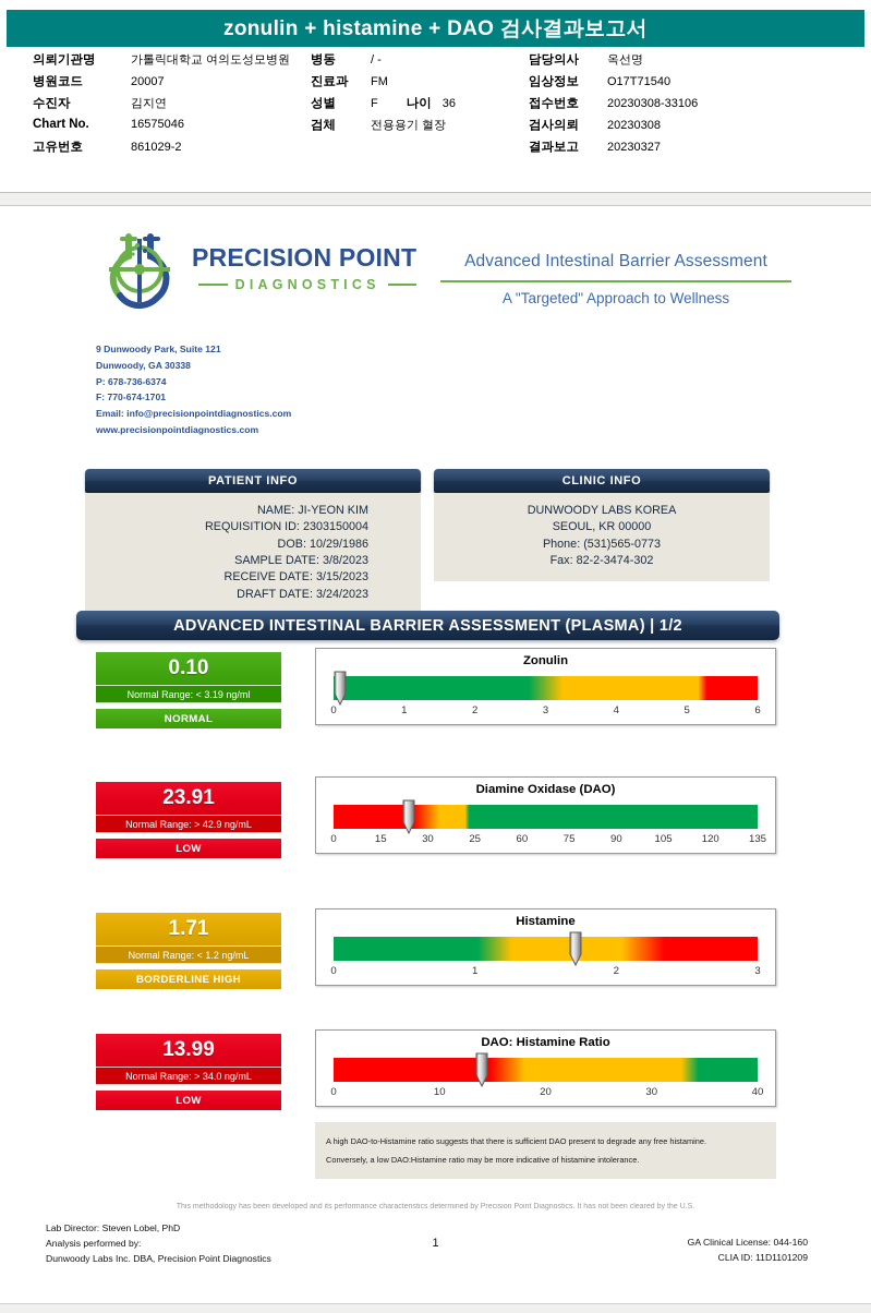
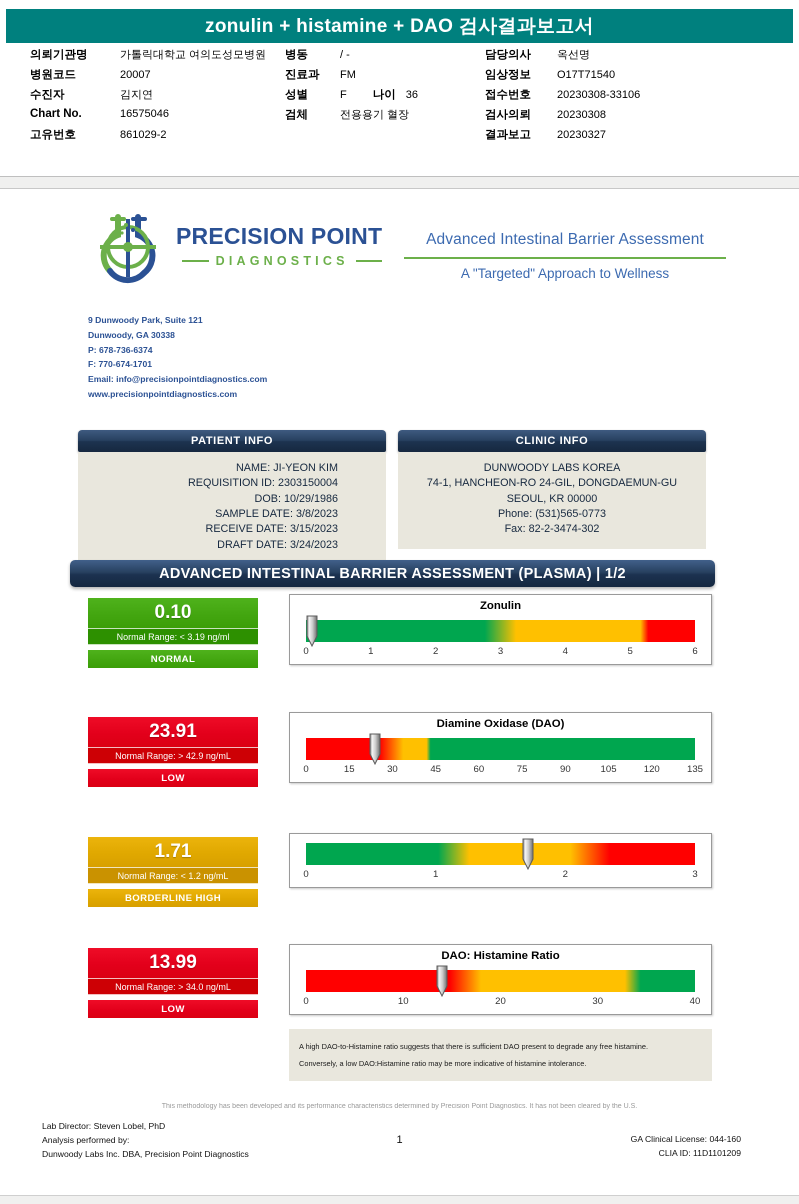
  zonulin + histamine + DAO 검사결과보고서
  의뢰기관명
  가톨릭대학교 여의도성모병원
  병원코드
  20007
  수진자
  김지연
  Chart No.
  16575046
  고유번호
  861029-2
  병동
  / -
  진료과
  FM
  성별
  F
  나이
  36
  검체
  전용용기 혈장
  담당의사
  옥선명
  임상정보
  O17T71540
  접수번호
  20230308-33106
  검사의뢰
  20230308
  결과보고
  20230327
  PRECISION POINT
  DIAGNOSTICS
  Advanced Intestinal Barrier Assessment
  A "Targeted" Approach to Wellness
  9 Dunwoody Park, Suite 121
  Dunwoody, GA 30338
  P: 678-736-6374
  F: 770-674-1701
  Email: info@precisionpointdiagnostics.com
  www.precisionpointdiagnostics.com
  PATIENT INFO
  NAME: JI-YEON KIM
  REQUISITION ID: 2303150004
  DOB: 10/29/1986
  SAMPLE DATE: 3/8/2023
  RECEIVE DATE: 3/15/2023
  DRAFT DATE: 3/24/2023
  CLINIC INFO
  DUNWOODY LABS KOREA
+ 74-1, HANCHEON-RO 24-GIL, DONGDAEMUN-GU
  SEOUL, KR 00000
  Phone: (531)565-0773
  Fax: 82-2-3474-302
  ADVANCED INTESTINAL BARRIER ASSESSMENT (PLASMA) | 1/2
  0.10
  Normal Range: < 3.19 ng/ml
  NORMAL
  Zonulin
  0
  1
  2
  3
  4
  5
  6
  23.91
  Normal Range: > 42.9 ng/mL
  LOW
  Diamine Oxidase (DAO)
  0
  15
  30
- 25
+ 45
  60
  75
  90
  105
  120
  135
  1.71
  Normal Range: < 1.2 ng/mL
  BORDERLINE HIGH
- Histamine
  0
  1
  2
  3
  13.99
  Normal Range: > 34.0 ng/mL
  LOW
  DAO: Histamine Ratio
  0
  10
  20
  30
  40
  A high DAO-to-Histamine ratio suggests that there is sufficient DAO present to degrade any free histamine.
  Conversely, a low DAO:Histamine ratio may be more indicative of histamine intolerance.
  Lab Director: Steven Lobel, PhD
  Analysis performed by:
  Dunwoody Labs Inc. DBA, Precision Point Diagnostics
  1
  GA Clinical License: 044-160
  CLIA ID: 11D1101209
